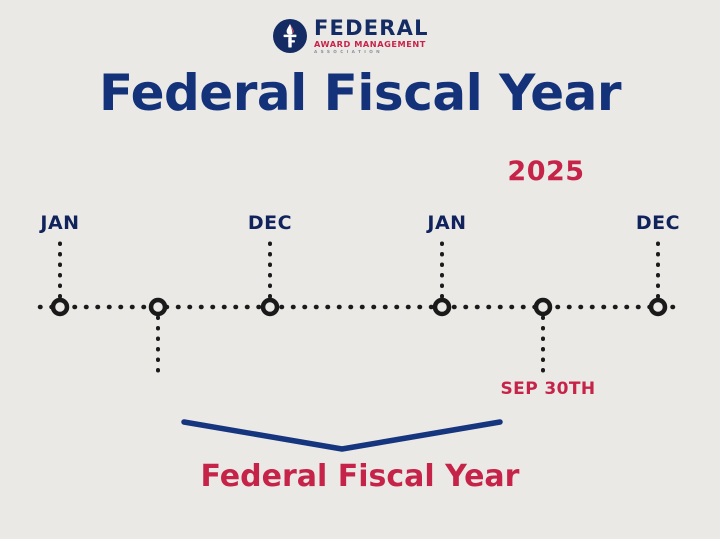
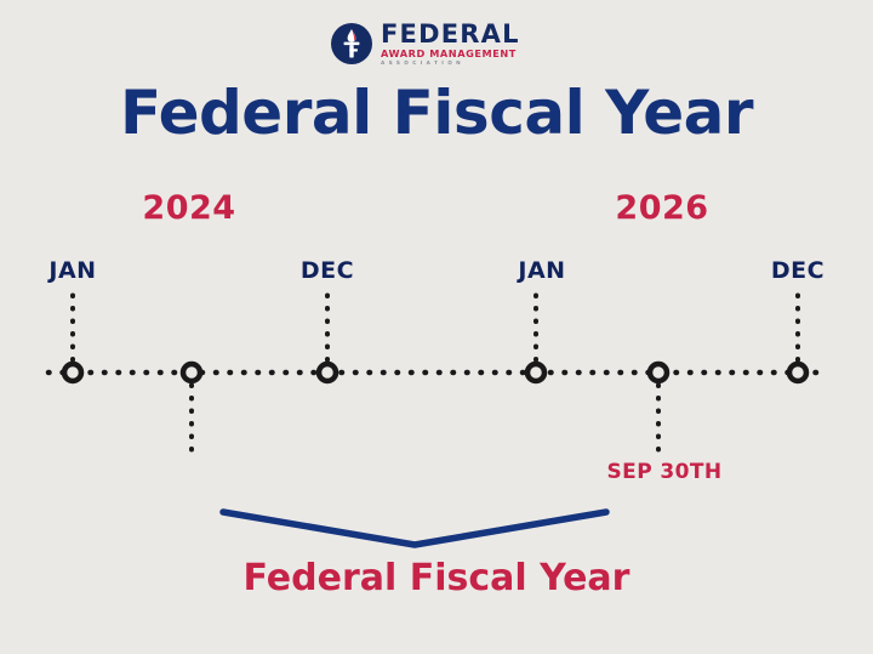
  FEDERAL
  AWARD MANAGEMENT
  Federal Fiscal Year
+ 2024
- 2025
+ 2026
  JAN
  DEC
  JAN
  DEC
  SEP 30TH
  Federal Fiscal Year
